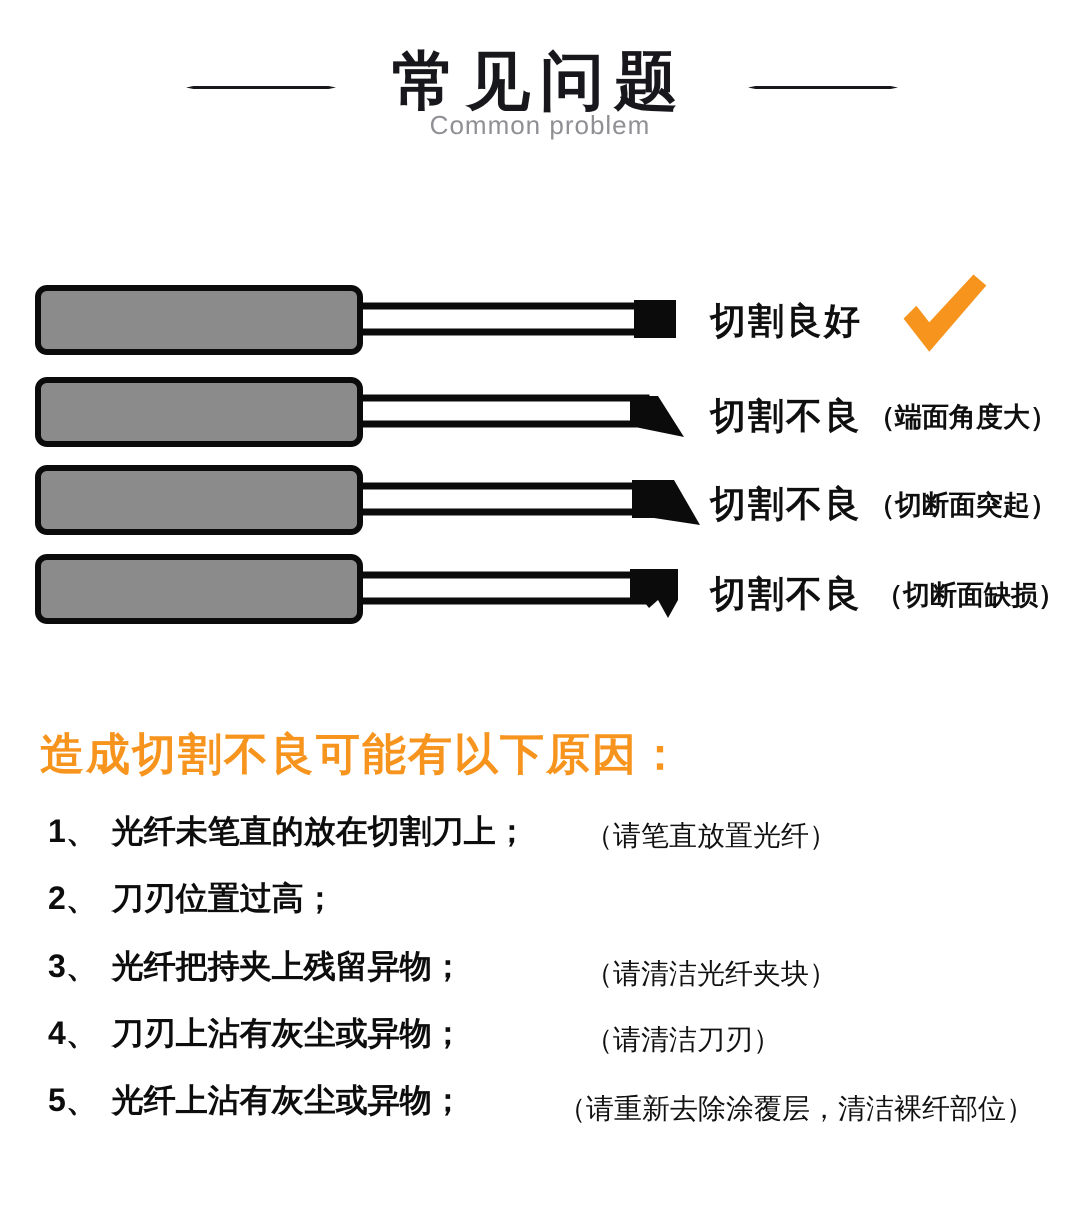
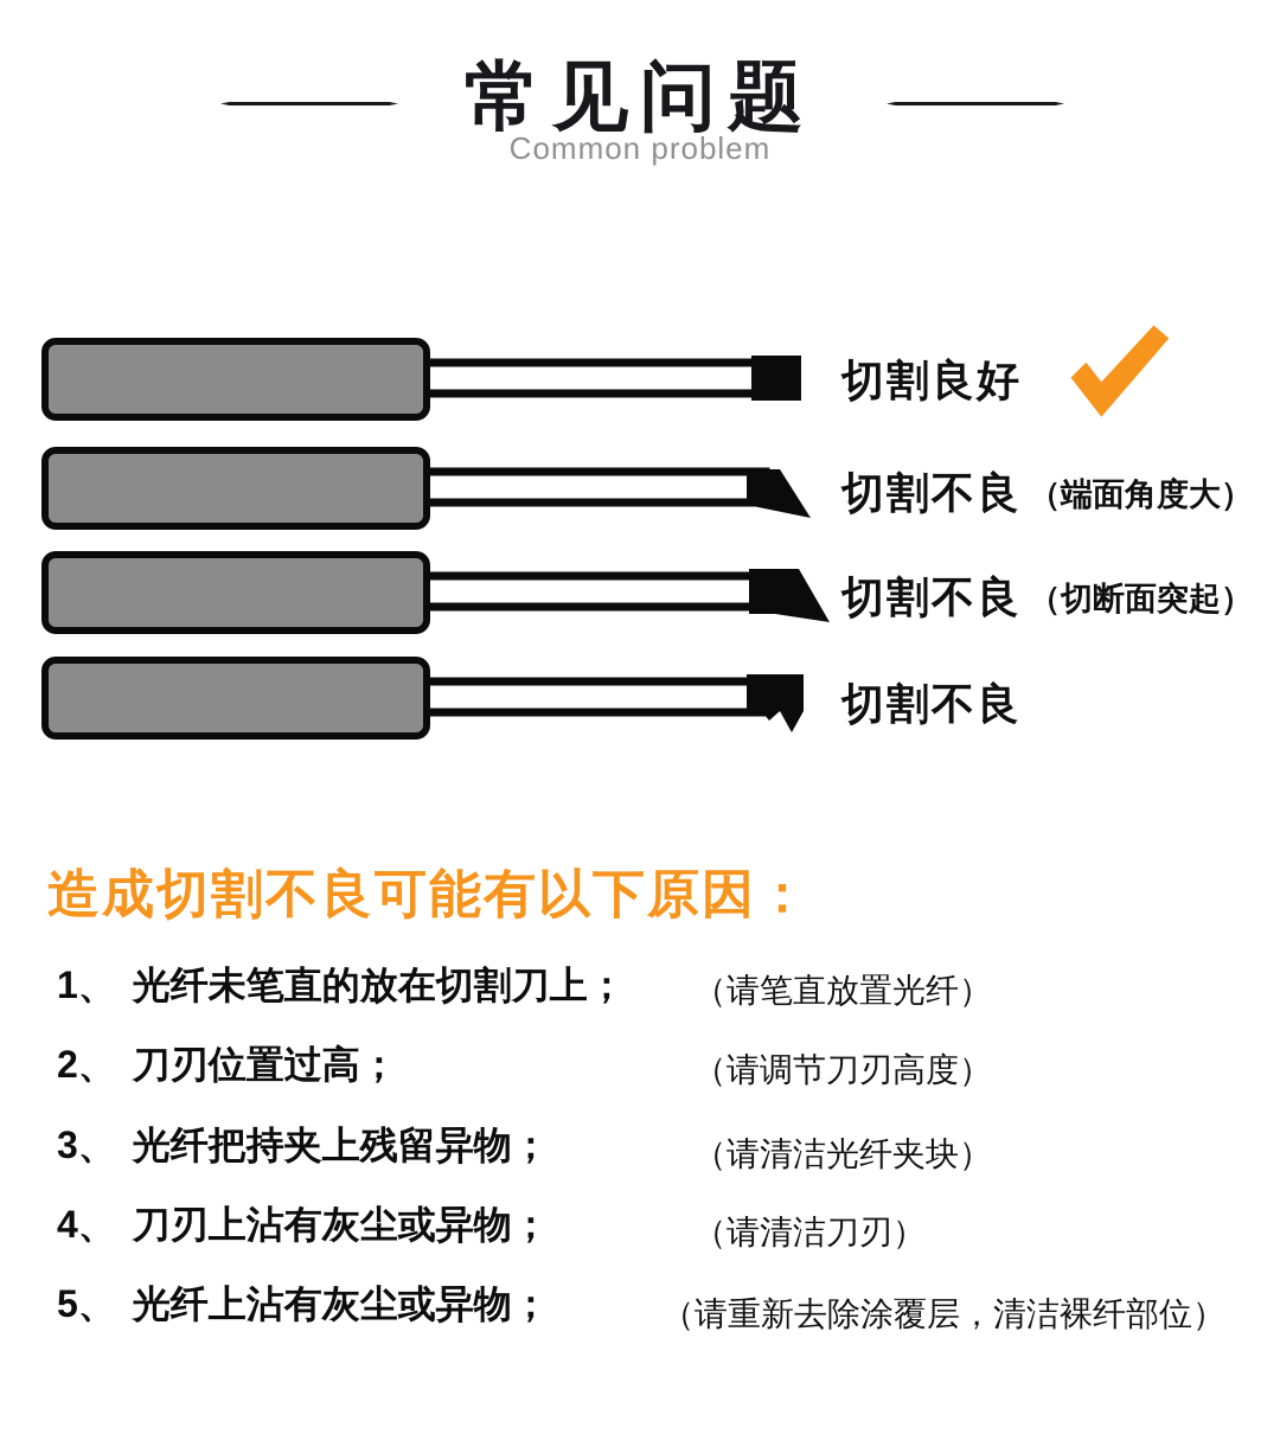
  常见问题
  Common problem
  切割良好
  切割不良
  （端面角度大）
  切割不良
  （切断面突起）
  切割不良
- （切断面缺损）
  造成切割不良可能有以下原因：
  1、 光纤未笔直的放在切割刀上；
  （请笔直放置光纤）
  2、 刀刃位置过高；
+ （请调节刀刃高度）
  3、 光纤把持夹上残留异物；
  （请清洁光纤夹块）
  4、 刀刃上沾有灰尘或异物；
  （请清洁刀刃）
  5、 光纤上沾有灰尘或异物；
  （请重新去除涂覆层，清洁裸纤部位）
